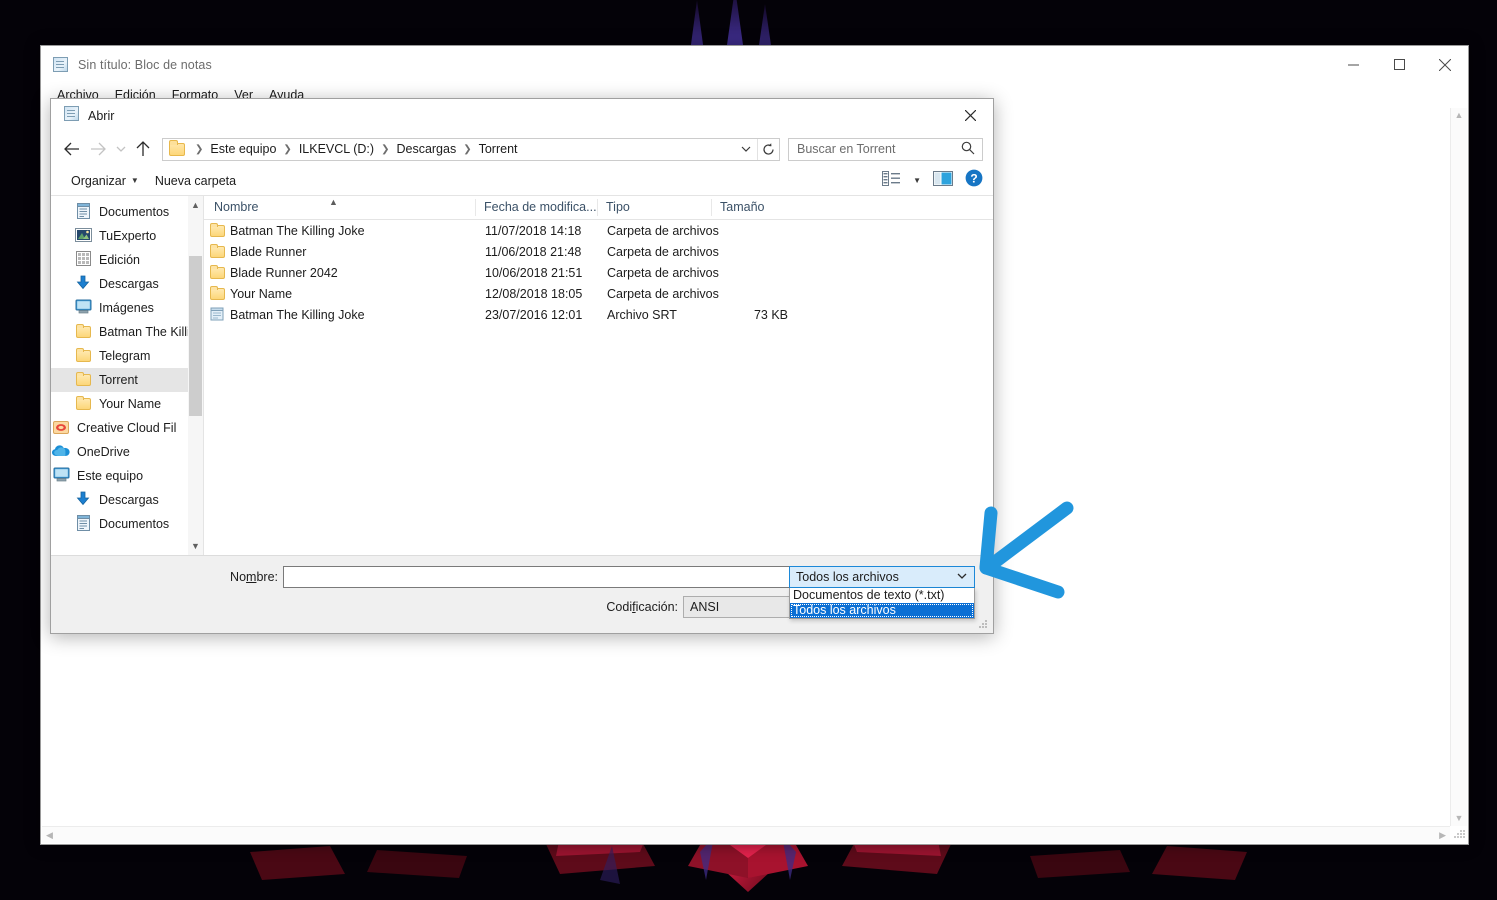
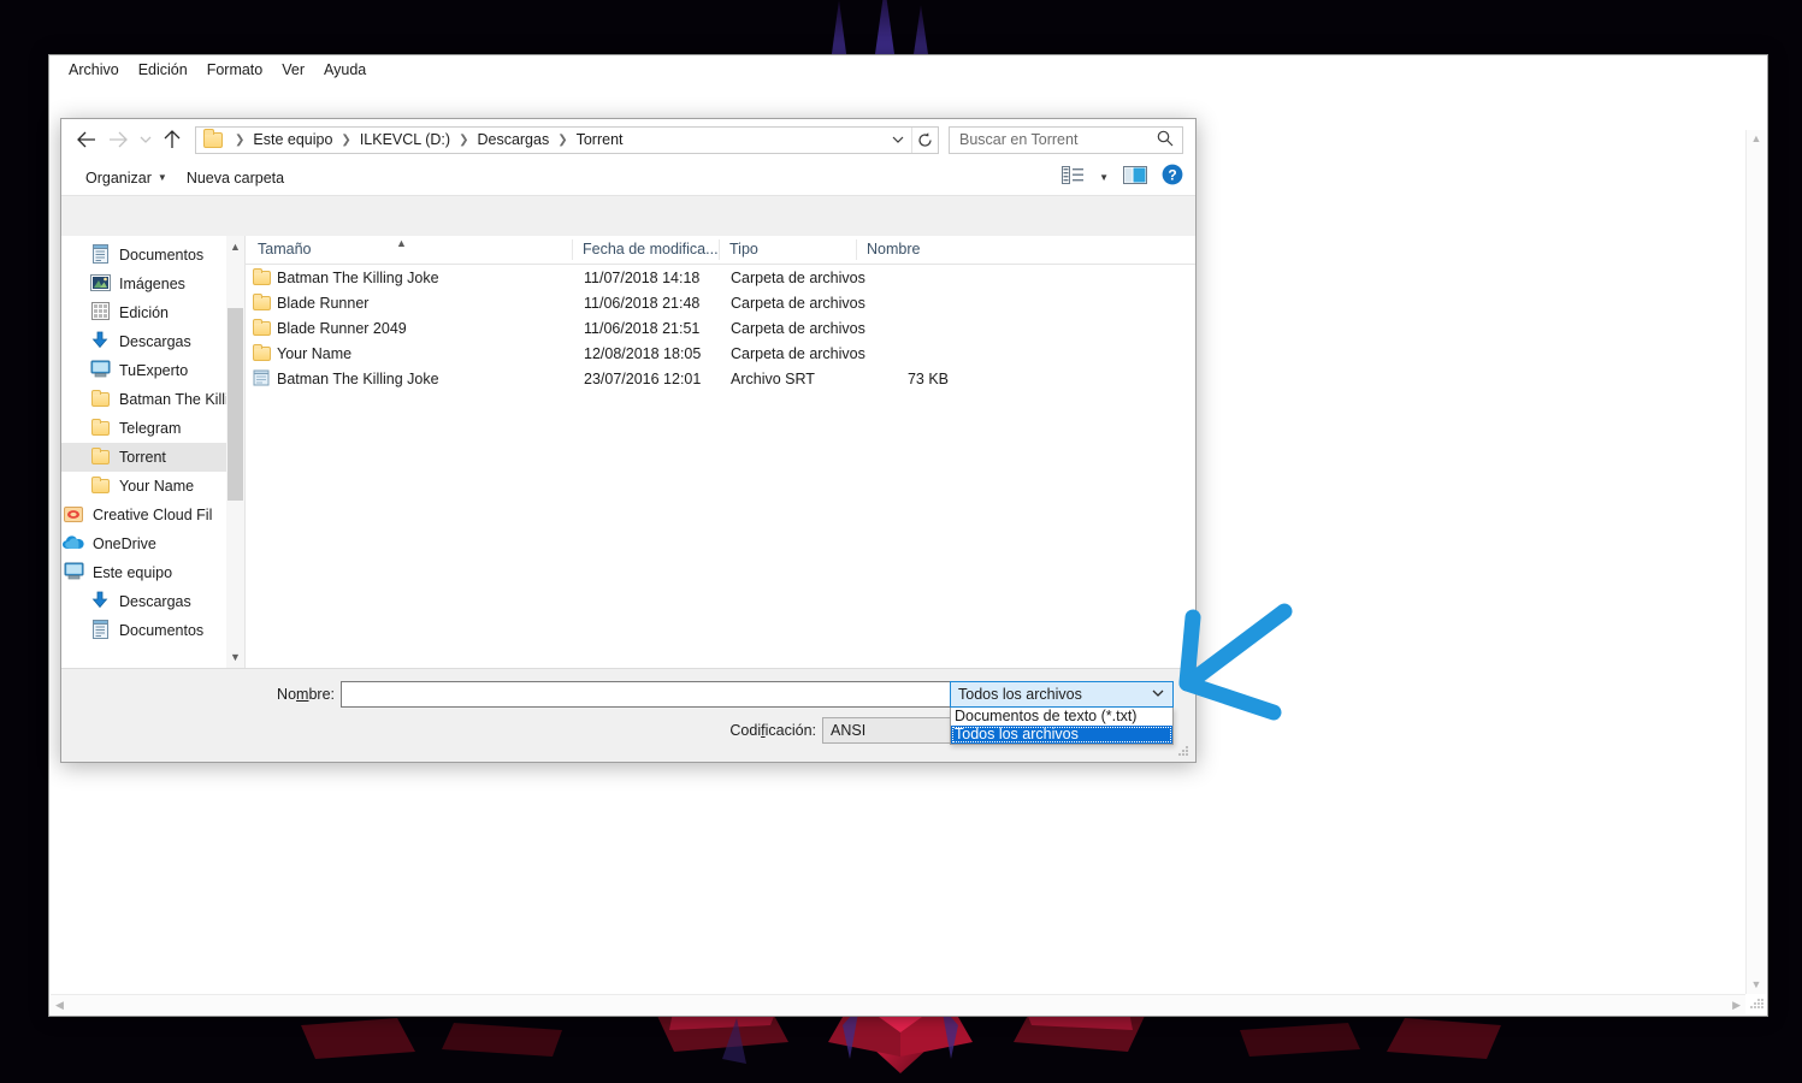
- Sin título: Bloc de notas
  Archivo
  Edición
  Formato
  Ver
  Ayuda
  ▲
  ▼
  ◀
  ▶
- Abrir
  ❯
  Este equipo
  ❯
  ILKEVCL (D:)
  ❯
  Descargas
  ❯
  Torrent
  Buscar en Torrent
  Organizar
  ▼
  Nueva carpeta
  ▼
  ?
  Documentos
- TuExperto
+ Imágenes
  Edición
  Descargas
- Imágenes
+ TuExperto
  Batman The Kill
  Telegram
  Torrent
  Your Name
  Creative Cloud Fil
  OneDrive
  Este equipo
  Descargas
  Documentos
  ▲
  ▼
  ▲
- Nombre
+ Tamaño
  Fecha de modifica...
  Tipo
- Tamaño
+ Nombre
  Batman The Killing Joke
  11/07/2018 14:18
  Carpeta de archivos
  Blade Runner
  11/06/2018 21:48
  Carpeta de archivos
- Blade Runner 2042
+ Blade Runner 2049
- 10/06/2018 21:51
+ 11/06/2018 21:51
  Carpeta de archivos
  Your Name
  12/08/2018 18:05
  Carpeta de archivos
  Batman The Killing Joke
  23/07/2016 12:01
  Archivo SRT
  73 KB
  Nombre:
  Codificación:
  ANSI
  Todos los archivos
  Documentos de texto (*.txt)
  Todos los archivos
